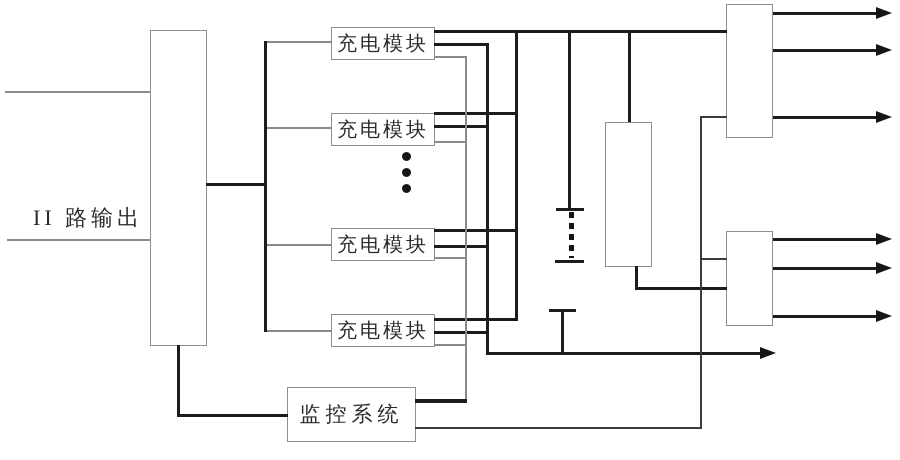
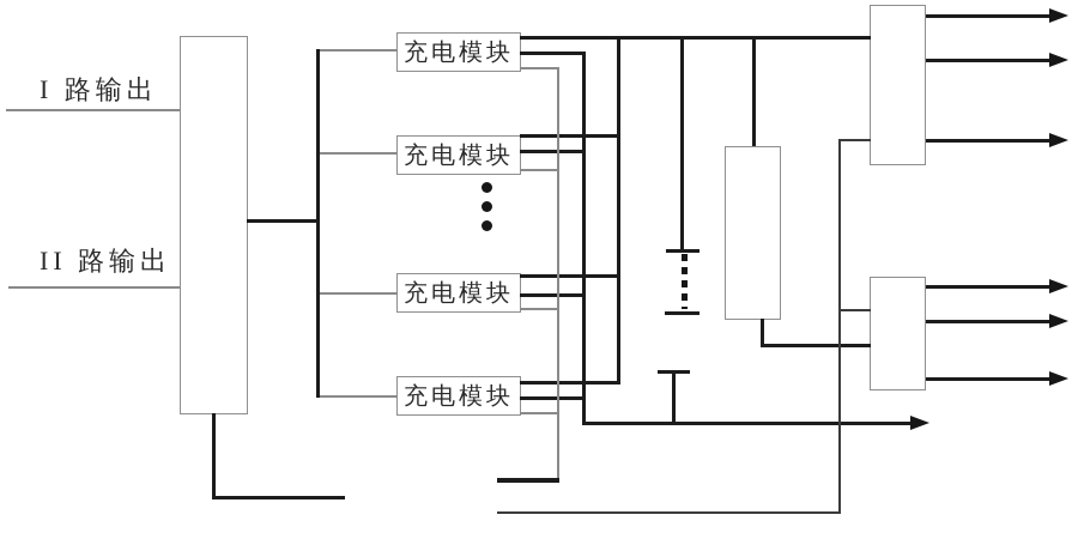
+ I 路输出
  II 路输出
  充电模块
  充电模块
  充电模块
  充电模块
- 监控系统
